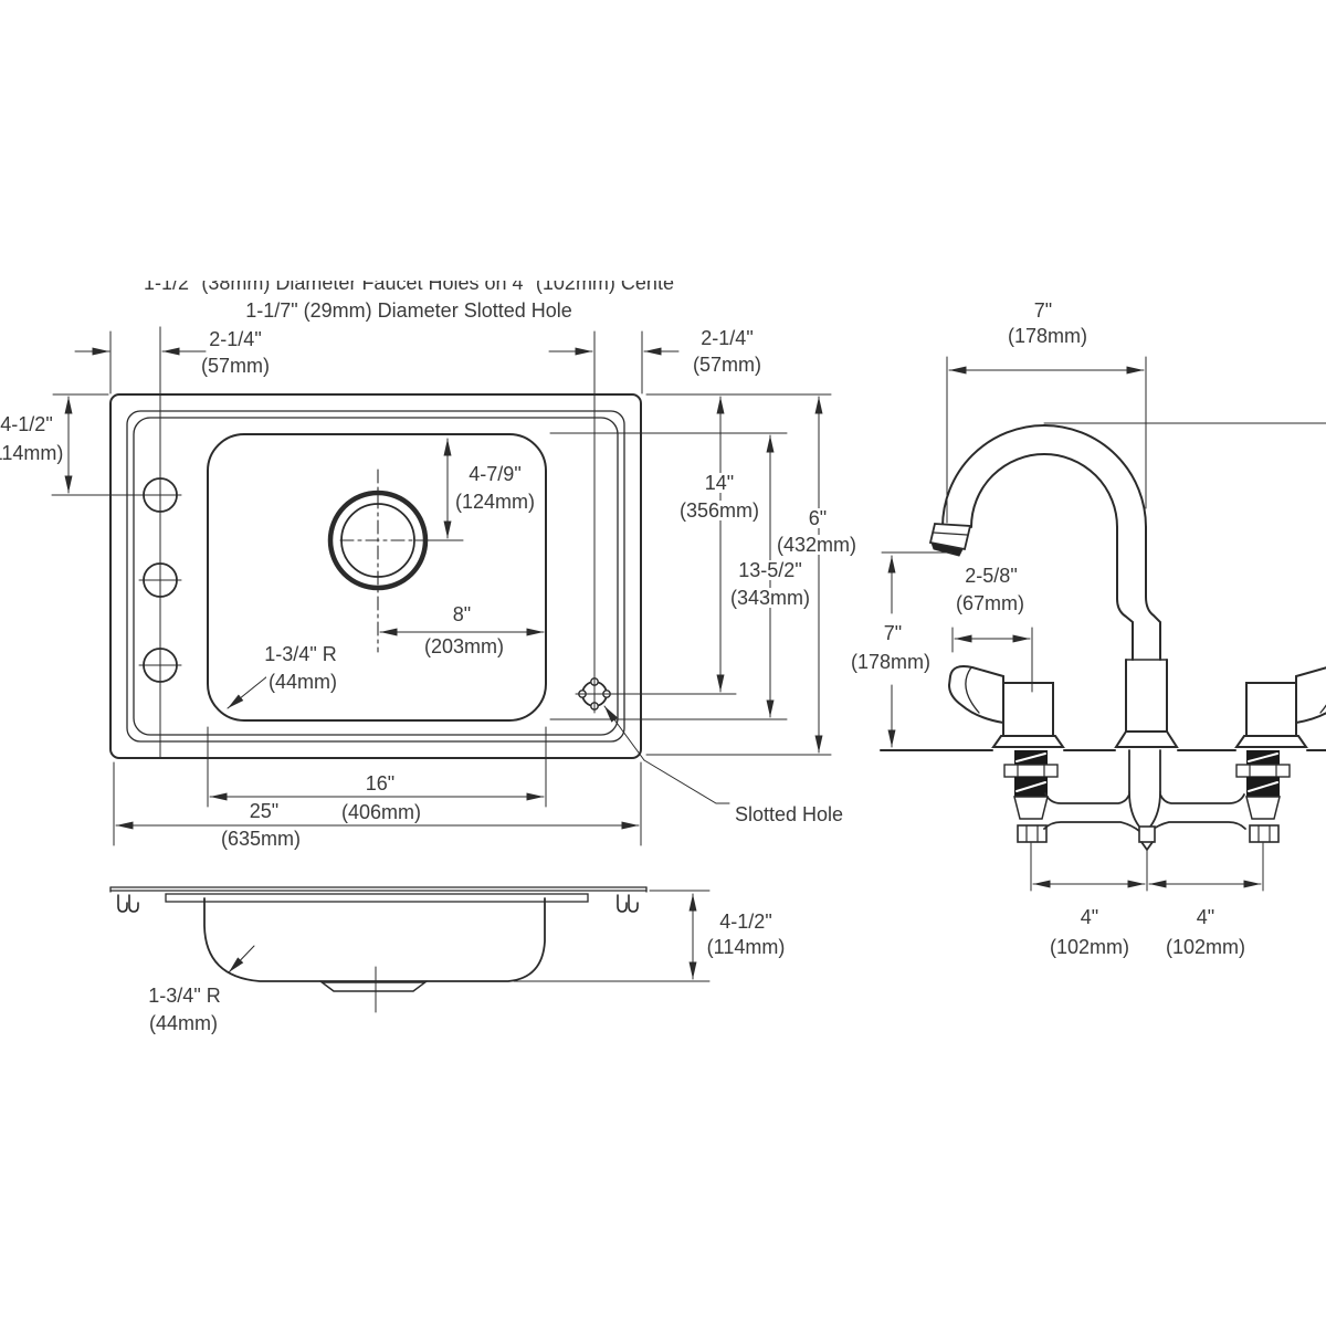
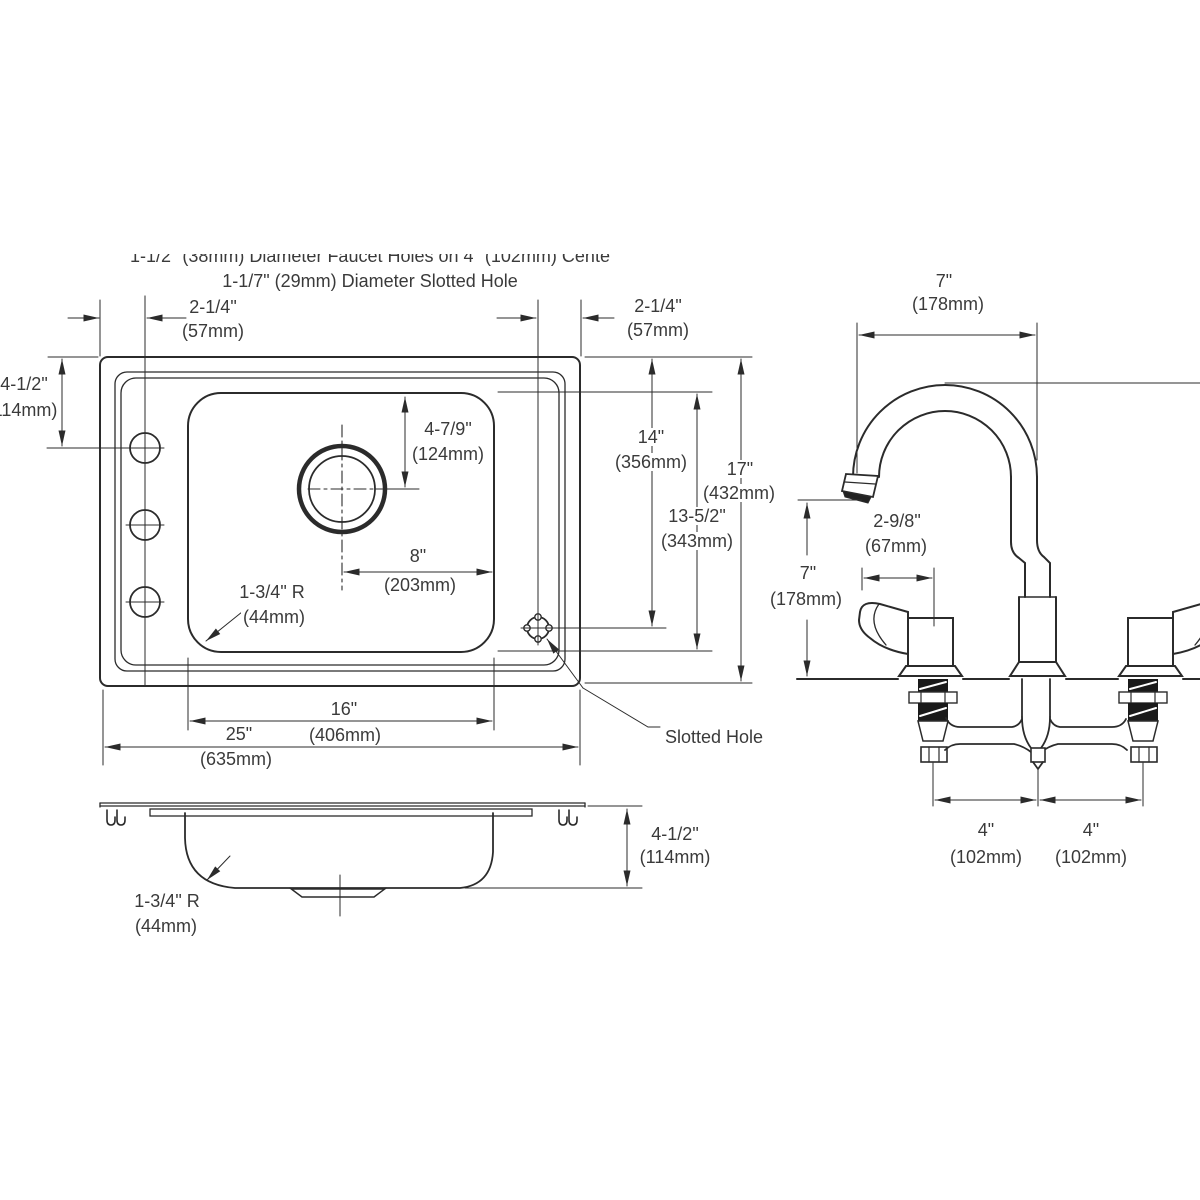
  1-1/2" (38mm) Diameter Faucet Holes on 4" (102mm) Cente
  1-1/7" (29mm) Diameter Slotted Hole
  2-1/4"
  (57mm)
  2-1/4"
  (57mm)
  4-1/2"
  14mm)
  4-7/9"
  (124mm)
  8"
  (203mm)
  1-3/4" R
  (44mm)
  16"
  (406mm)
  25"
  (635mm)
  14"
  (356mm)
  13-5/2"
  (343mm)
- 6"
+ 17"
  (432mm)
  Slotted Hole
  1-3/4" R
  (44mm)
  4-1/2"
  (114mm)
  7"
  (178mm)
- 2-5/8"
+ 2-9/8"
  (67mm)
  7"
  (178mm)
  4"
  (102mm)
  4"
  (102mm)
